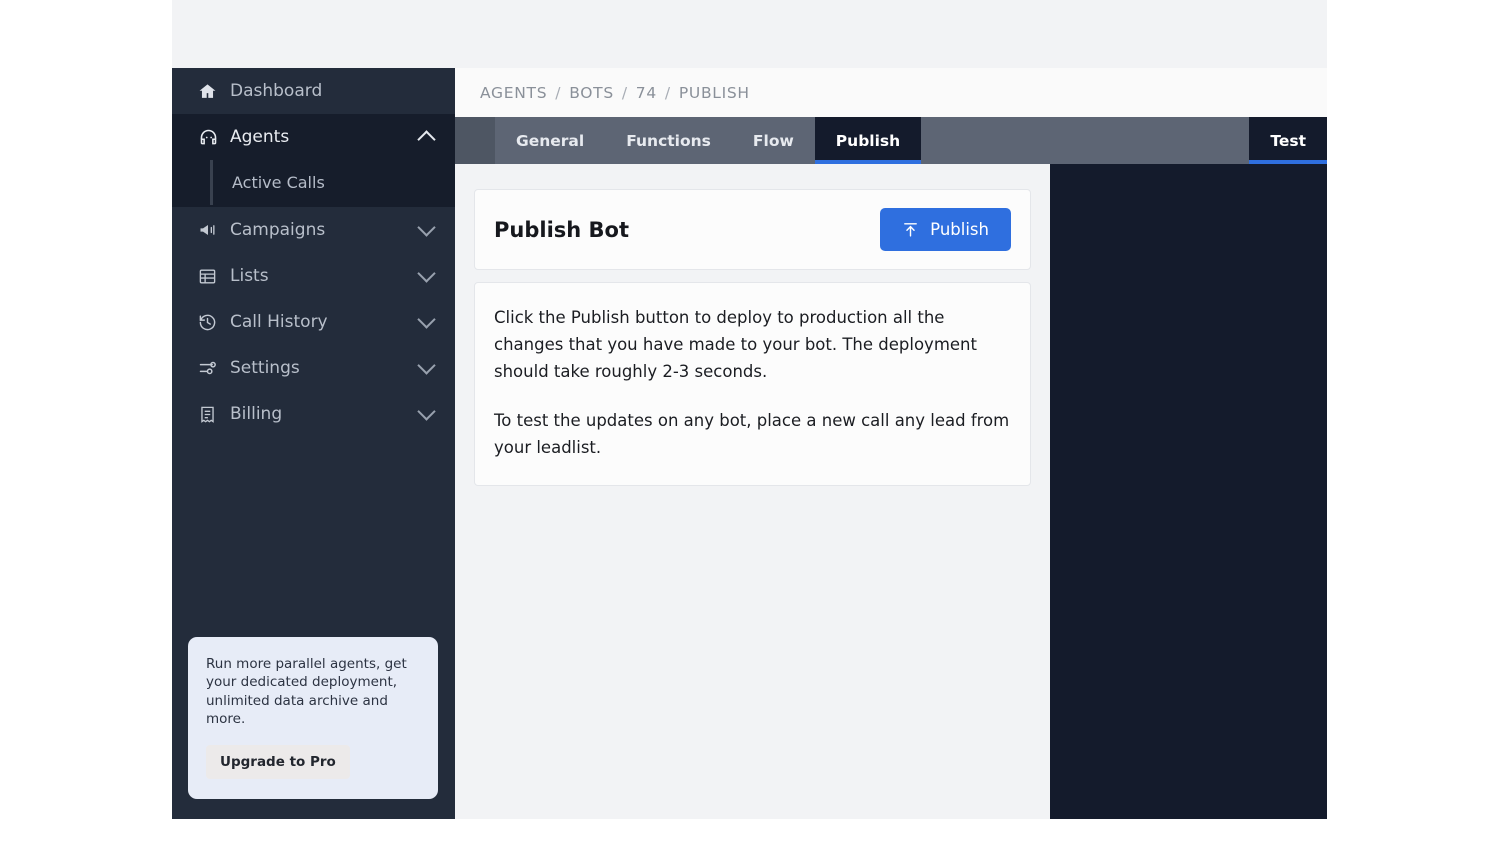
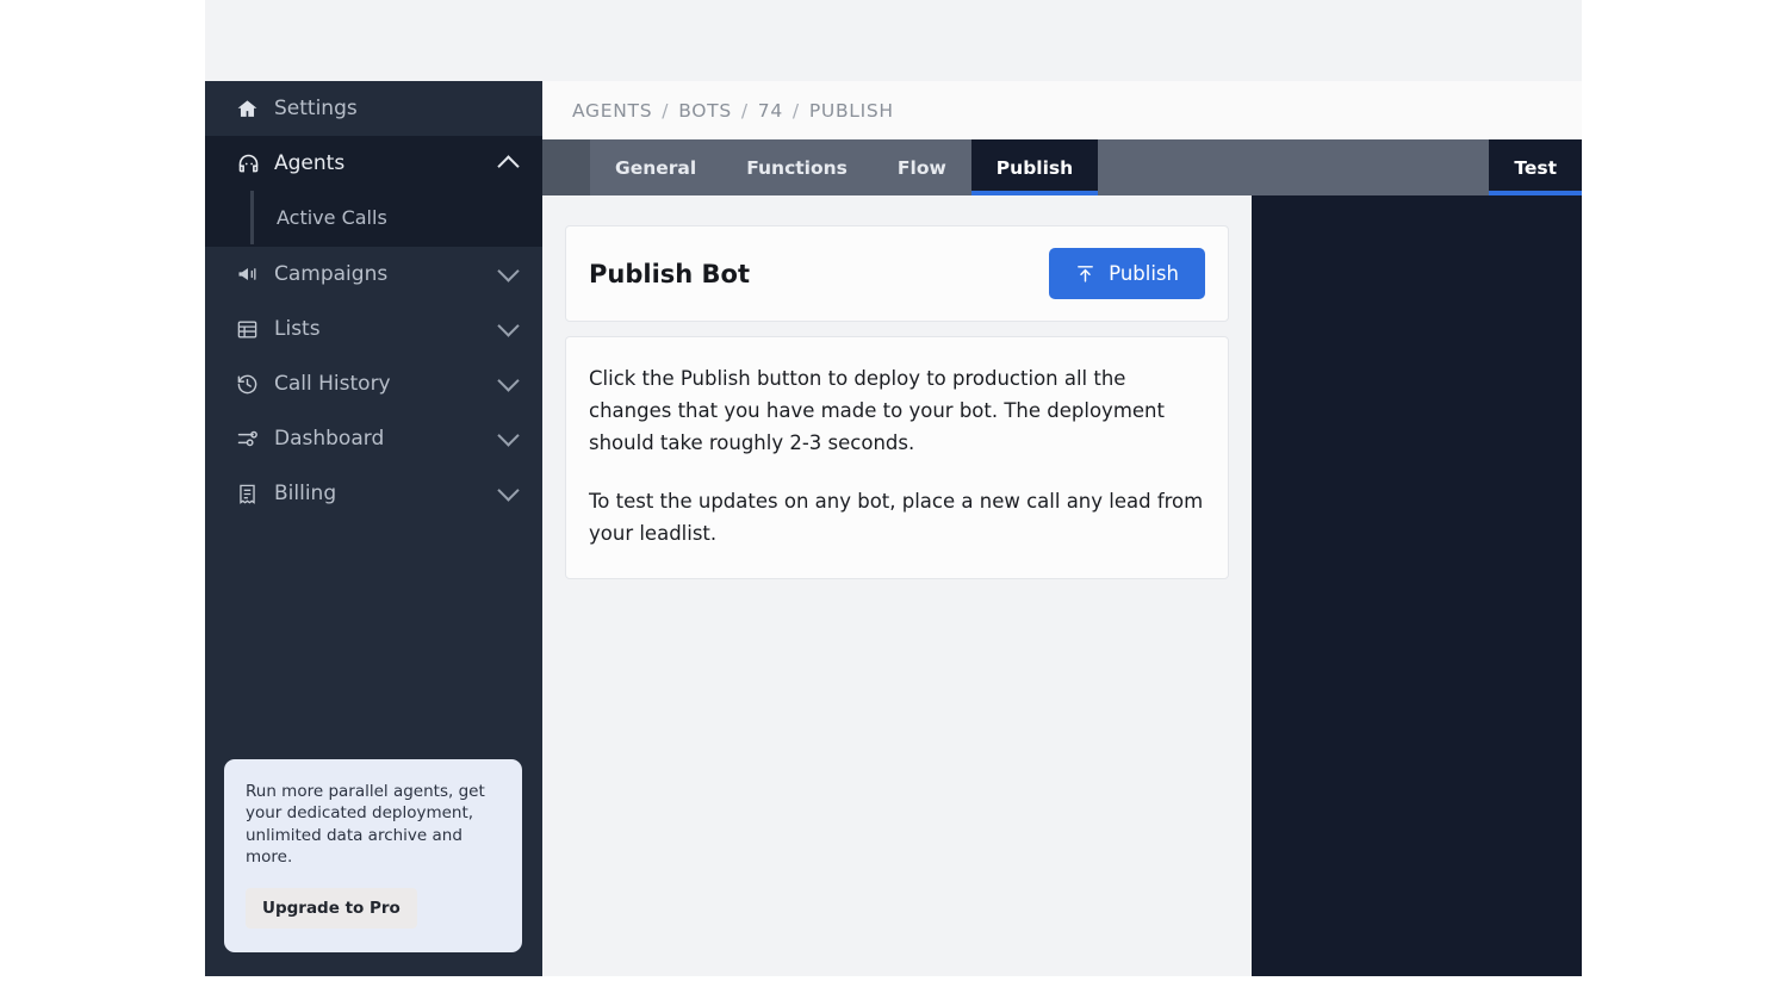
- Dashboard
+ Settings
  Agents
  Active Calls
  Campaigns
  Lists
  Call History
- Settings
+ Dashboard
  Billing
  Run more parallel agents, get your dedicated deployment, unlimited data archive and more.
  Upgrade to Pro
  AGENTS
  /
  BOTS
  /
  74
  /
  PUBLISH
  General
  Functions
  Flow
  Publish
  Test
  Publish Bot
  Publish
  Click the Publish button to deploy to production all the changes that you have made to your bot. The deployment should take roughly 2-3 seconds.
  To test the updates on any bot, place a new call any lead from your leadlist.
